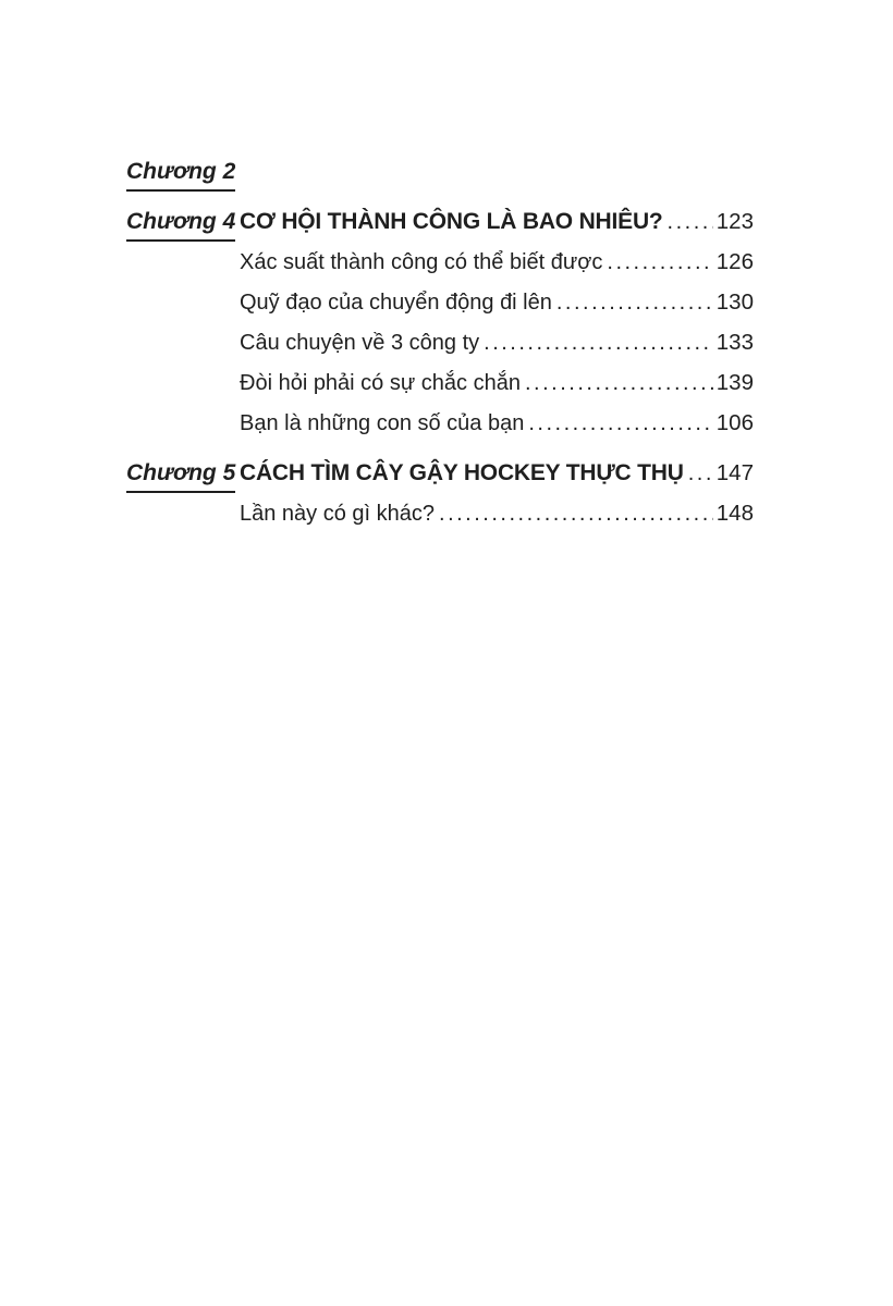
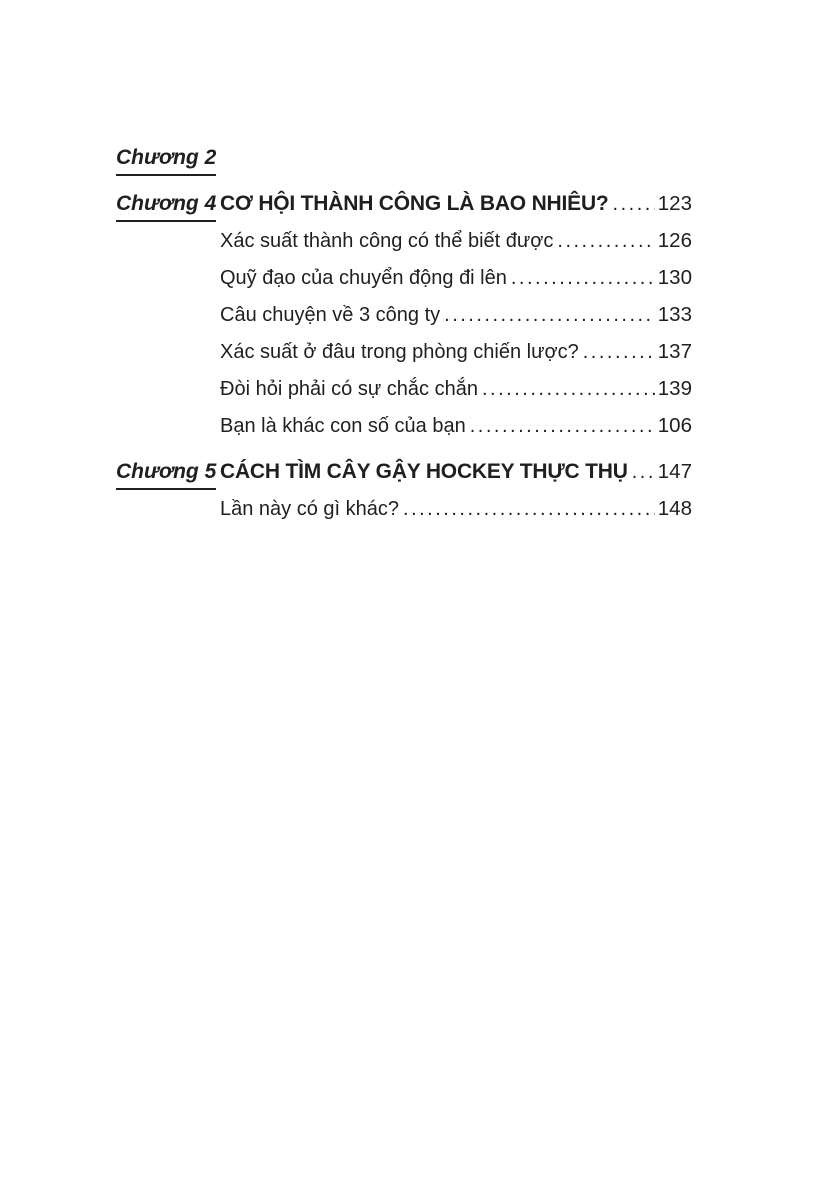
  Chương 2
  Chương 4
  CƠ HỘI THÀNH CÔNG LÀ BAO NHIÊU?
  123
  Xác suất thành công có thể biết được
  126
  Quỹ đạo của chuyển động đi lên
  130
  Câu chuyện về 3 công ty
  133
+ Xác suất ở đâu trong phòng chiến lược?
+ 137
  Đòi hỏi phải có sự chắc chắn
  139
- Bạn là những con số của bạn
+ Bạn là khác con số của bạn
  106
  Chương 5
  CÁCH TÌM CÂY GẬY HOCKEY THỰC THỤ
  147
  Lần này có gì khác?
  148
